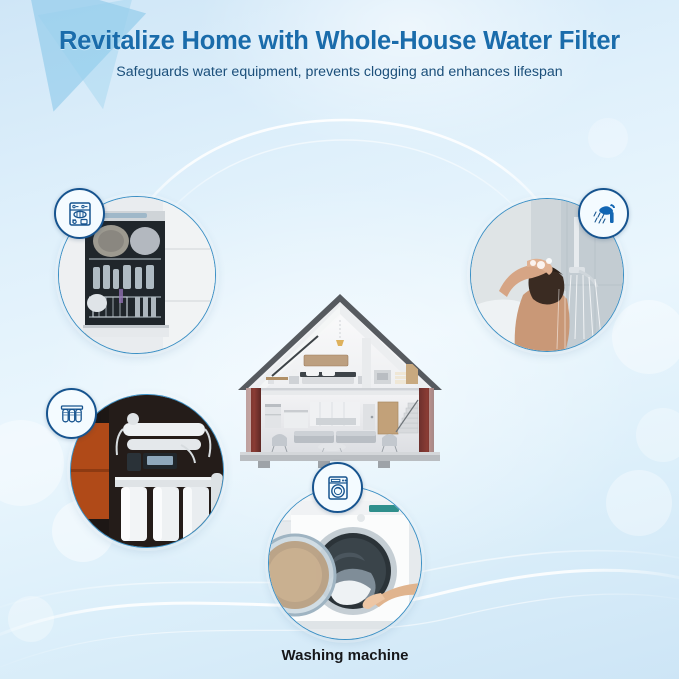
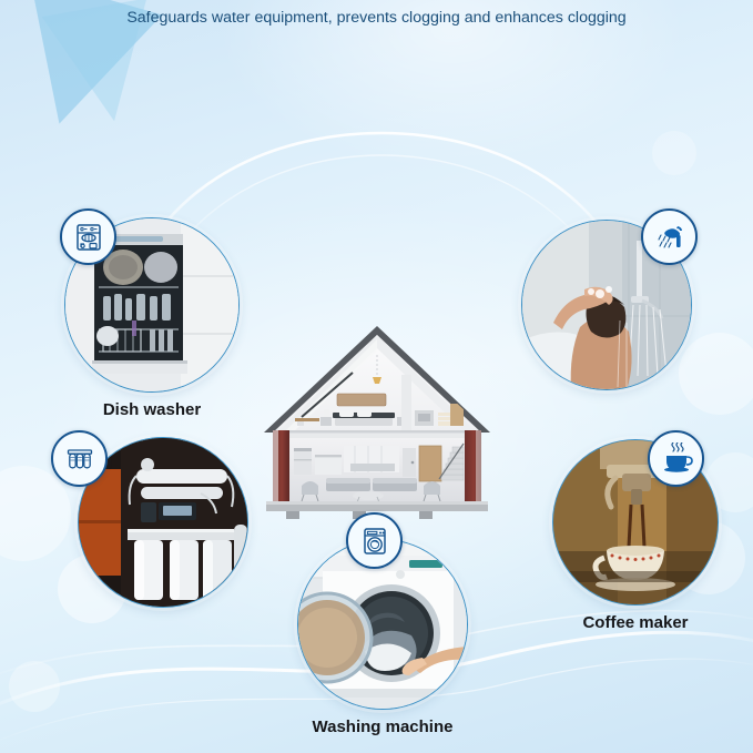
- Revitalize Home with Whole-House Water Filter
- Safeguards water equipment, prevents clogging and enhances lifespan
+ Safeguards water equipment, prevents clogging and enhances clogging
+ Dish washer
+ Coffee maker
  Washing machine
